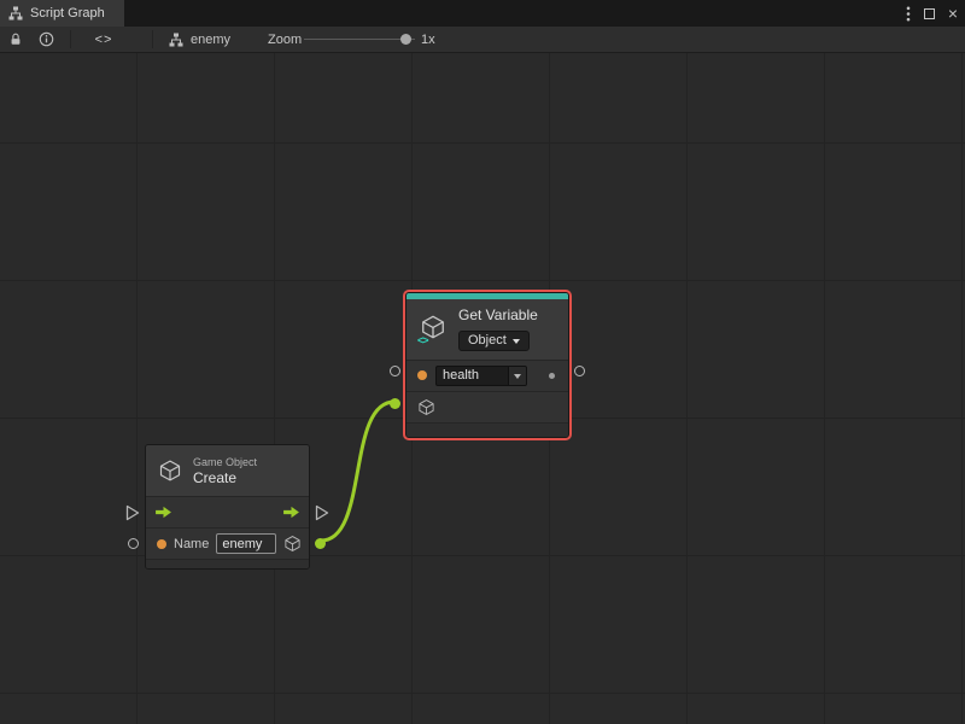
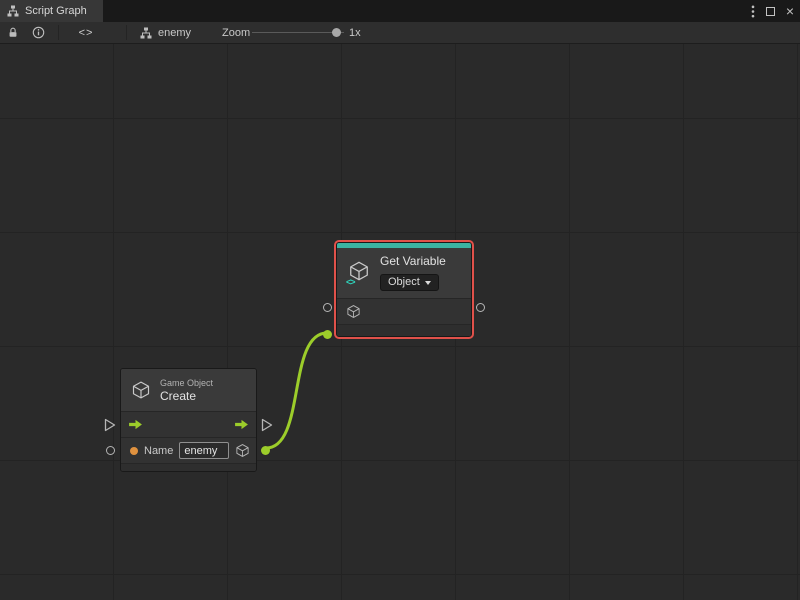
  Script Graph
  ×
  <>
  enemy
  Zoom
  1x
  Game Object
  Create
  Name
  enemy
  <>
  Get Variable
  Object
- health
